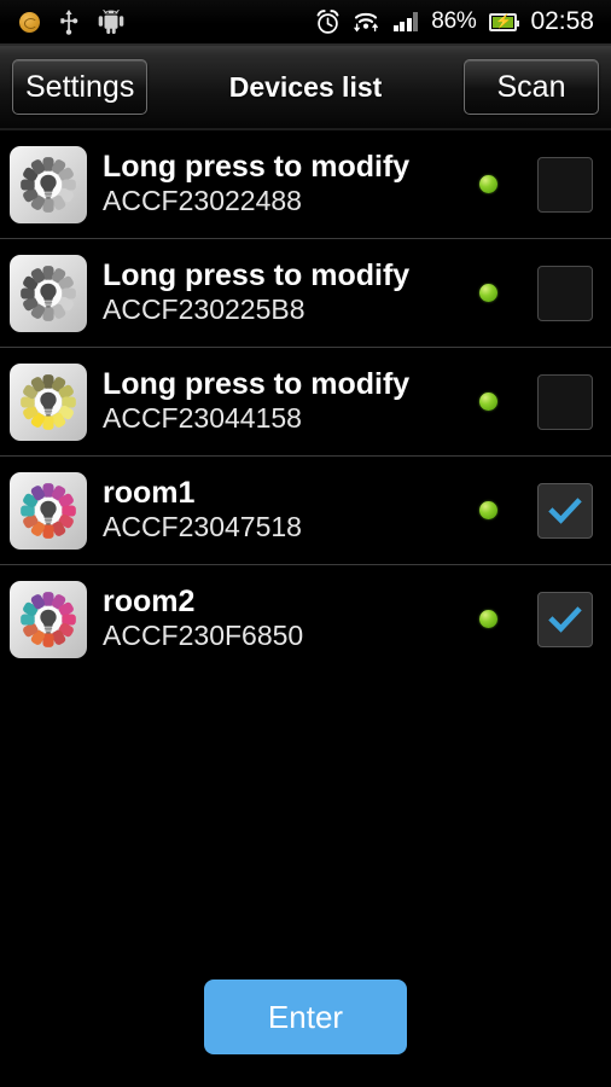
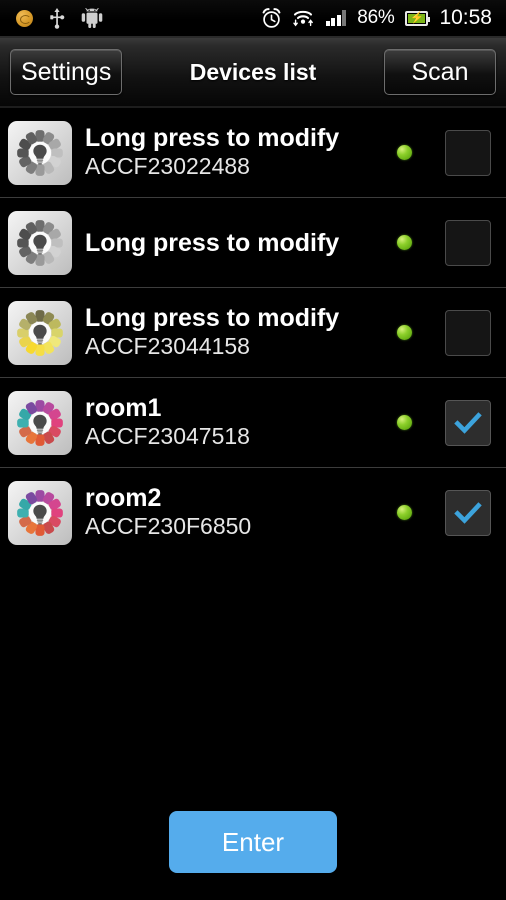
  86%
  ⚡
- 02:58
+ 10:58
  Settings
  Devices list
  Scan
  Long press to modify
  ACCF23022488
  Long press to modify
- ACCF230225B8
  Long press to modify
  ACCF23044158
  room1
  ACCF23047518
  room2
  ACCF230F6850
  Enter
